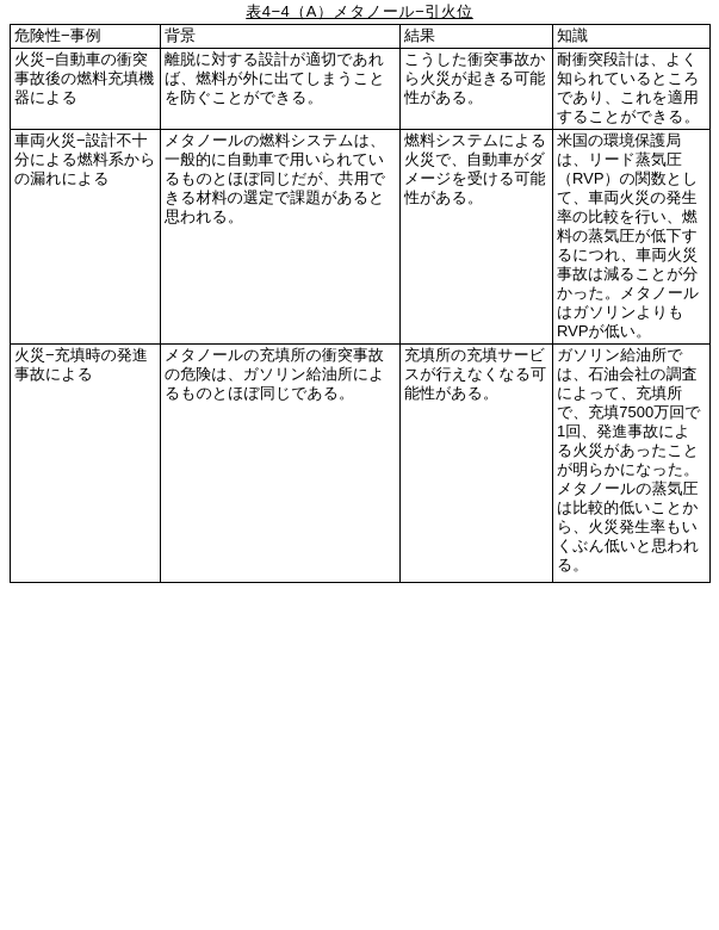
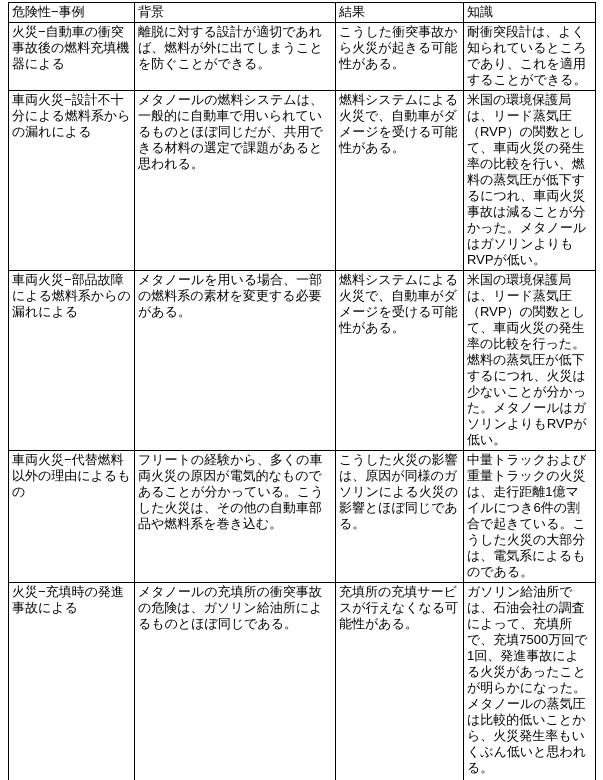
- 表4−4（A）メタノール−引火位
  危険性−事例	背景	結果	知識
  火災−自動車の衝突事故後の燃料充填機器による	離脱に対する設計が適切であれば、燃料が外に出てしまうことを防ぐことができる。	こうした衝突事故から火災が起きる可能性がある。	耐衝突段計は、よく知られているところであり、これを適用することができる。
  車両火災−設計不十分による燃料系からの漏れによる	メタノールの燃料システムは、一般的に自動車で用いられているものとほぼ同じだが、共用できる材料の選定で課題があると思われる。	燃料システムによる火災で、自動車がダメージを受ける可能性がある。	米国の環境保護局は、リード蒸気圧（RVP）の関数として、車両火災の発生率の比較を行い、燃料の蒸気圧が低下するにつれ、車両火災事故は減ることが分かった。メタノールはガソリンよりもRVPが低い。
+ 車両火災−部品故障による燃料系からの漏れによる	メタノールを用いる場合、一部の燃料系の素材を変更する必要がある。	燃料システムによる火災で、自動車がダメージを受ける可能性がある。	米国の環境保護局は、リード蒸気圧（RVP）の関数として、車両火災の発生率の比較を行った。燃料の蒸気圧が低下するにつれ、火災は少ないことが分かった。メタノールはガソリンよりもRVPが低い。
+ 車両火災−代替燃料以外の理由によるもの	フリートの経験から、多くの車両火災の原因が電気的なものであることが分かっている。こうした火災は、その他の自動車部品や燃料系を巻き込む。	こうした火災の影響は、原因が同様のガソリンによる火災の影響とほぼ同じである。	中量トラックおよび重量トラックの火災は、走行距離1億マイルにつき6件の割合で起きている。こうした火災の大部分は、電気系によるものである。
  火災−充填時の発進事故による	メタノールの充填所の衝突事故の危険は、ガソリン給油所によるものとほぼ同じである。	充填所の充填サービスが行えなくなる可能性がある。	ガソリン給油所では、石油会社の調査によって、充填所で、充填7500万回で1回、発進事故による火災があったことが明らかになった。メタノールの蒸気圧は比較的低いことから、火災発生率もいくぶん低いと思われる。
